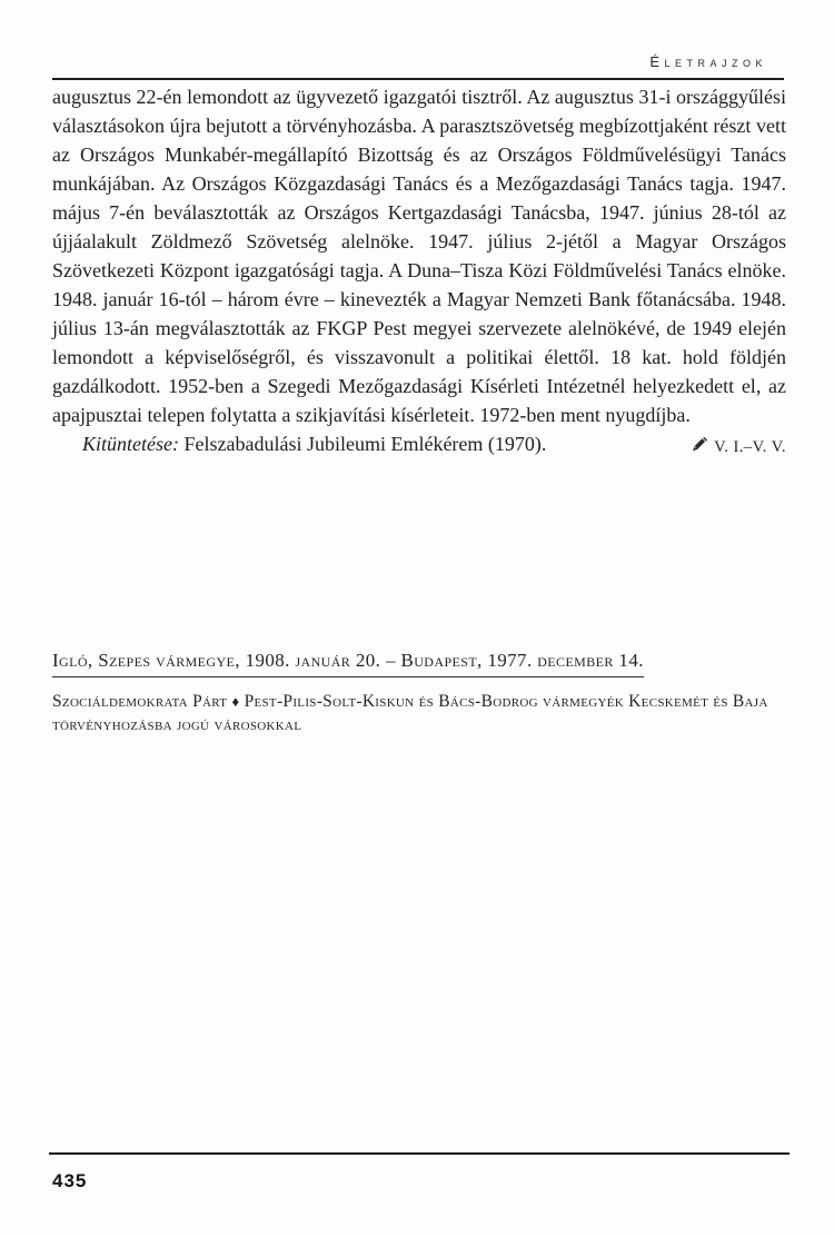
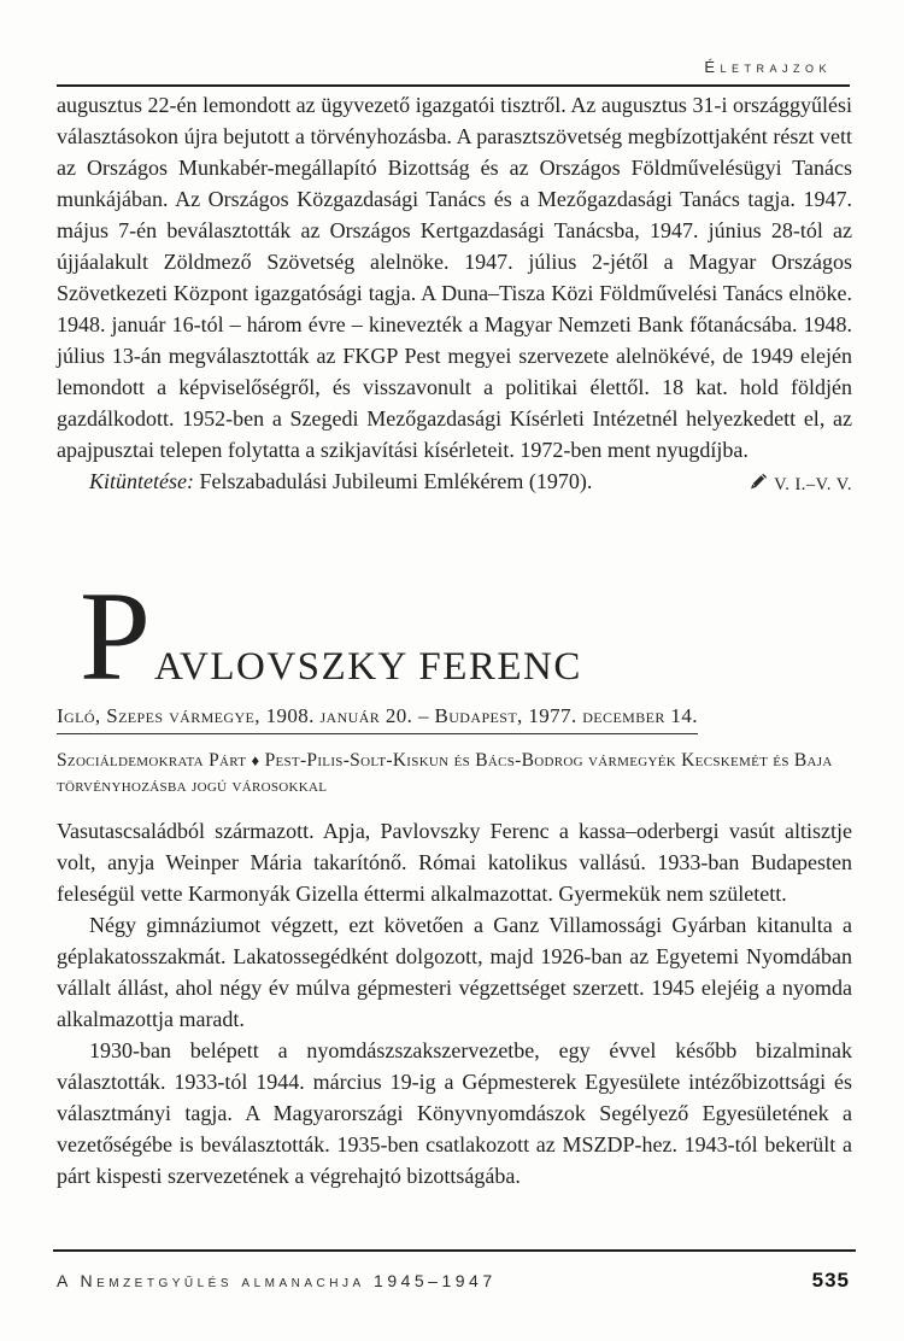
  Életrajzok
  augusztus 22-én lemondott az ügyvezető igazgatói tisztről. Az augusztus 31-i országgyűlési választásokon újra bejutott a törvényhozásba. A parasztszövetség megbízottjaként részt vett az Országos Munkabér-megállapító Bizottság és az Országos Földművelésügyi Tanács munkájában. Az Országos Közgazdasági Tanács és a Mezőgazdasági Tanács tagja. 1947. május 7-én beválasztották az Országos Kertgazdasági Tanácsba, 1947. június 28-tól az újjáalakult Zöldmező Szövetség alelnöke. 1947. július 2-jétől a Magyar Országos Szövetkezeti Központ igazgatósági tagja. A Duna–Tisza Közi Földművelési Tanács elnöke. 1948. január 16-tól – három évre – kinevezték a Magyar Nemzeti Bank főtanácsába. 1948. július 13-án megválasztották az FKGP Pest megyei szervezete alelnökévé, de 1949 elején lemondott a képviselőségről, és visszavonult a politikai élettől. 18 kat. hold földjén gazdálkodott. 1952-ben a Szegedi Mezőgazdasági Kísérleti Intézetnél helyezkedett el, az apajpusztai telepen folytatta a szikjavítási kísérleteit. 1972-ben ment nyugdíjba.
  V. I.–V. V.
  Kitüntetése: Felszabadulási Jubileumi Emlékérem (1970).
+ PAVLOVSZKY FERENC
  Igló, Szepes vármegye, 1908. január 20. – Budapest, 1977. december 14.
  Szociáldemokrata Párt ♦ Pest-Pilis-Solt-Kiskun és Bács-Bodrog vármegyék Kecskemét és Baja törvényhozásba jogú városokkal
+ Vasutascsaládból származott. Apja, Pavlovszky Ferenc a kassa–oderbergi vasút altisztje volt, anyja Weinper Mária takarítónő. Római katolikus vallású. 1933-ban Budapesten feleségül vette Karmonyák Gizella éttermi alkalmazottat. Gyermekük nem született.
+ Négy gimnáziumot végzett, ezt követően a Ganz Villamossági Gyárban kitanulta a géplakatosszakmát. Lakatossegédként dolgozott, majd 1926-ban az Egyetemi Nyomdában vállalt állást, ahol négy év múlva gépmesteri végzettséget szerzett. 1945 elejéig a nyomda alkalmazottja maradt.
+ 1930-ban belépett a nyomdászszakszervezetbe, egy évvel később bizalminak választották. 1933-tól 1944. március 19-ig a Gépmesterek Egyesülete intézőbizottsági és választmányi tagja. A Magyarországi Könyvnyomdászok Segélyező Egyesületének a vezetőségébe is beválasztották. 1935-ben csatlakozott az MSZDP-hez. 1943-tól bekerült a párt kispesti szervezetének a végrehajtó bizottságába.
+ A Nemzetgyűlés almanachja 1945–1947
- 435
+ 535
